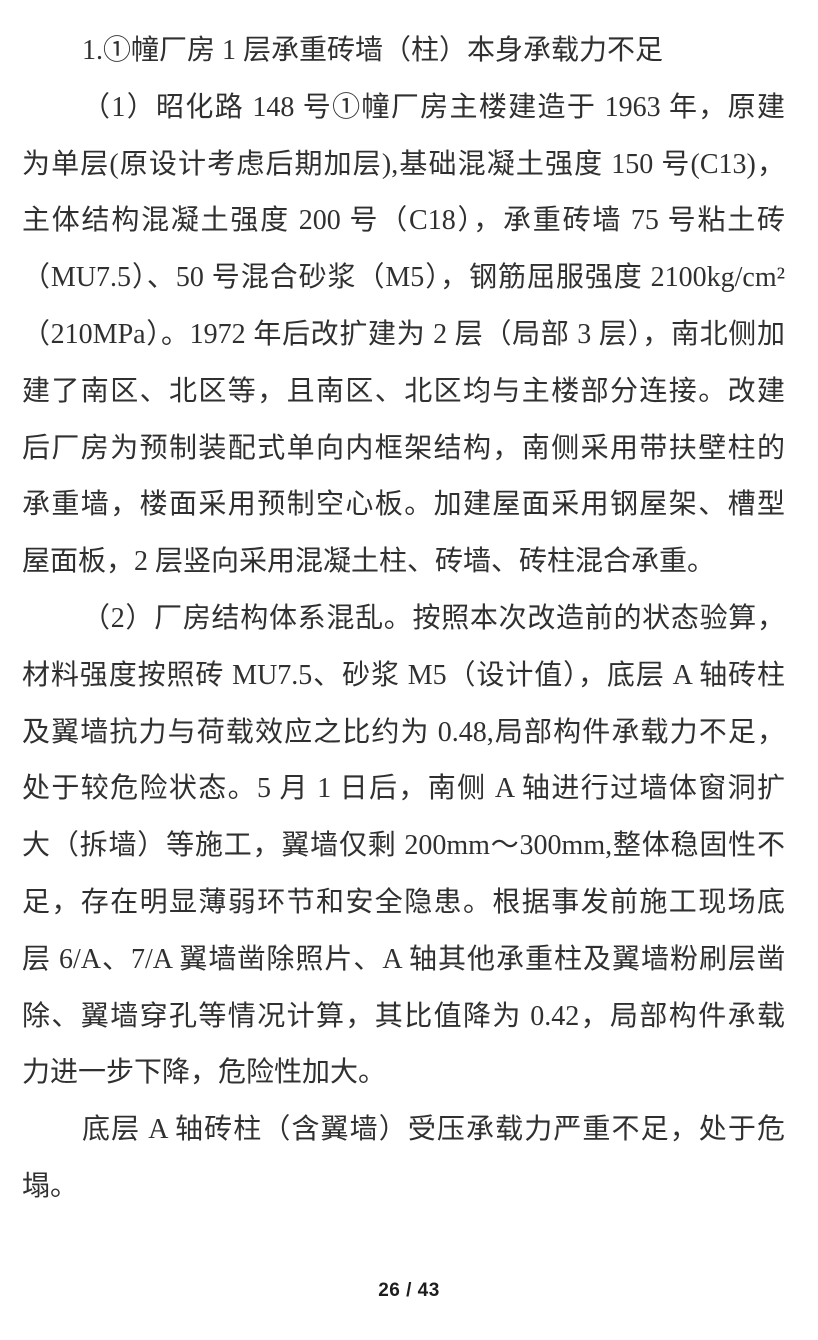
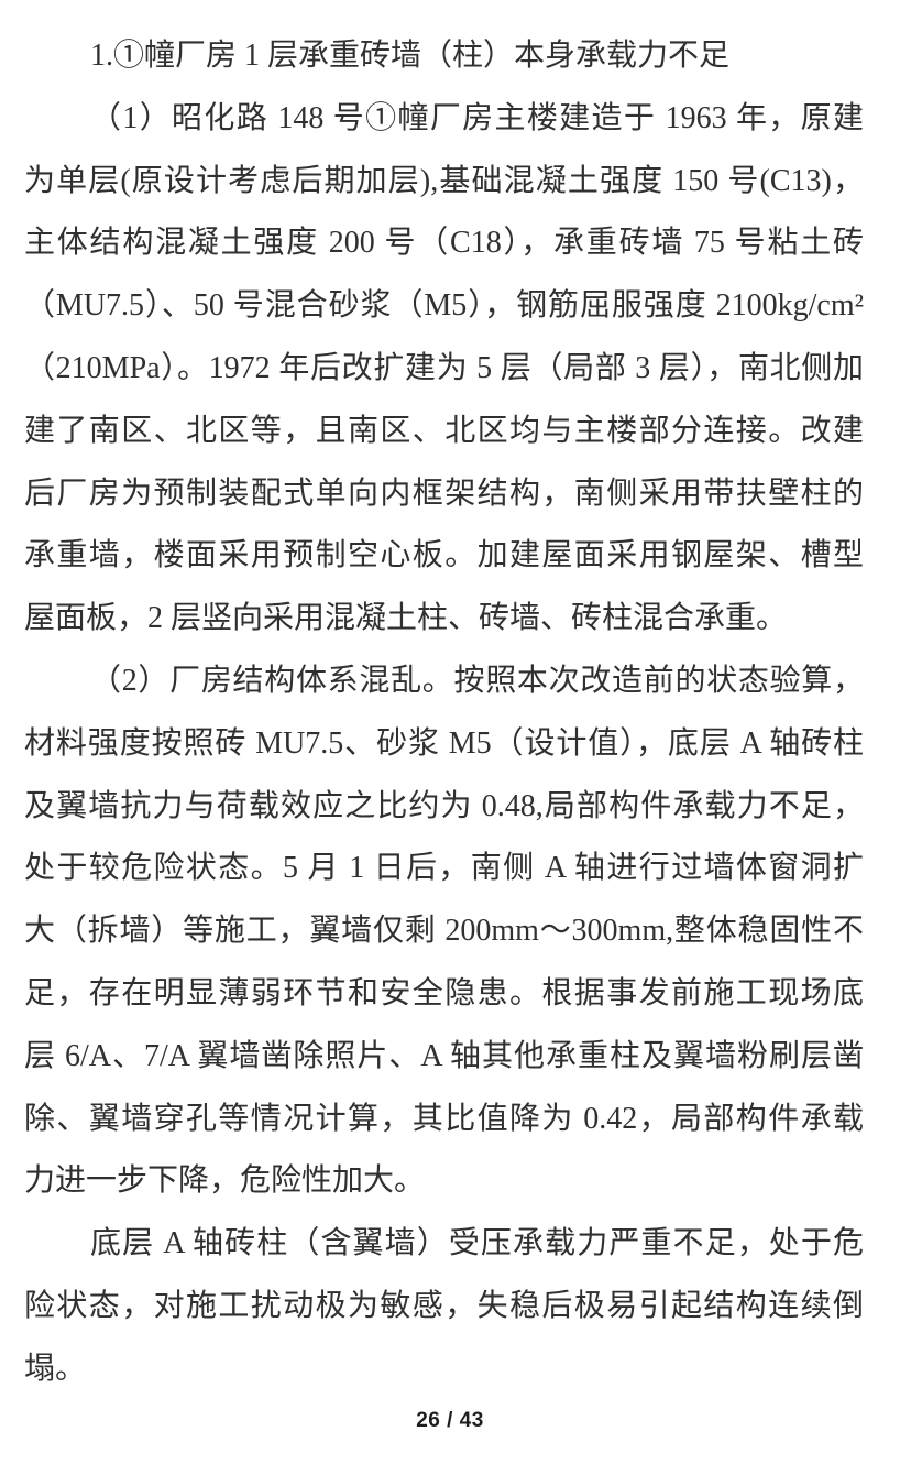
  1.①幢厂房 1 层承重砖墙（柱）本身承载力不足
  （1）昭化路 148 号①幢厂房主楼建造于 1963 年，原建
  为单层(原设计考虑后期加层),基础混凝土强度 150 号(C13)，
  主体结构混凝土强度 200 号（C18），承重砖墙 75 号粘土砖
  （MU7.5）、50 号混合砂浆（M5），钢筋屈服强度 2100kg/cm²
- （210MPa）。1972 年后改扩建为 2 层（局部 3 层），南北侧加
+ （210MPa）。1972 年后改扩建为 5 层（局部 3 层），南北侧加
  建了南区、北区等，且南区、北区均与主楼部分连接。改建
  后厂房为预制装配式单向内框架结构，南侧采用带扶壁柱的
  承重墙，楼面采用预制空心板。加建屋面采用钢屋架、槽型
  屋面板，2 层竖向采用混凝土柱、砖墙、砖柱混合承重。
  （2）厂房结构体系混乱。按照本次改造前的状态验算，
  材料强度按照砖 MU7.5、砂浆 M5（设计值），底层 A 轴砖柱
  及翼墙抗力与荷载效应之比约为 0.48,局部构件承载力不足，
  处于较危险状态。5 月 1 日后，南侧 A 轴进行过墙体窗洞扩
  大（拆墙）等施工，翼墙仅剩 200mm～300mm,整体稳固性不
  足，存在明显薄弱环节和安全隐患。根据事发前施工现场底
  层 6/A、7/A 翼墙凿除照片、A 轴其他承重柱及翼墙粉刷层凿
  除、翼墙穿孔等情况计算，其比值降为 0.42，局部构件承载
  力进一步下降，危险性加大。
  底层 A 轴砖柱（含翼墙）受压承载力严重不足，处于危
+ 险状态，对施工扰动极为敏感，失稳后极易引起结构连续倒
  塌。
  26 / 43
